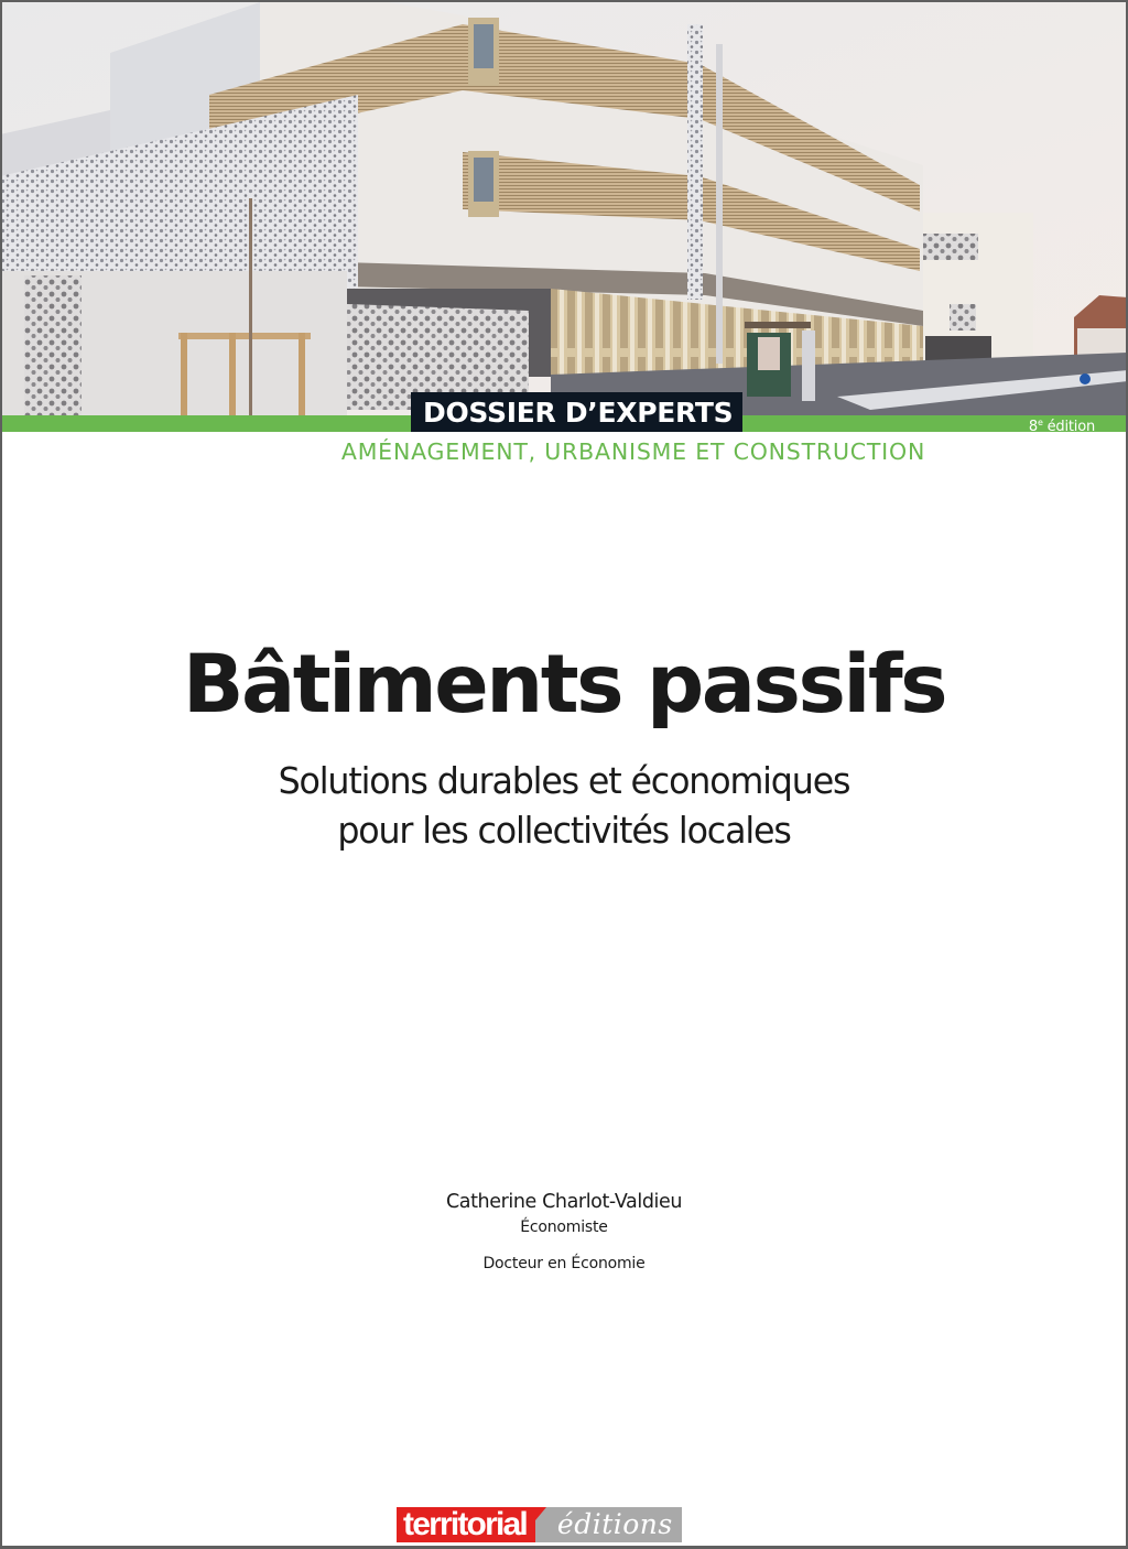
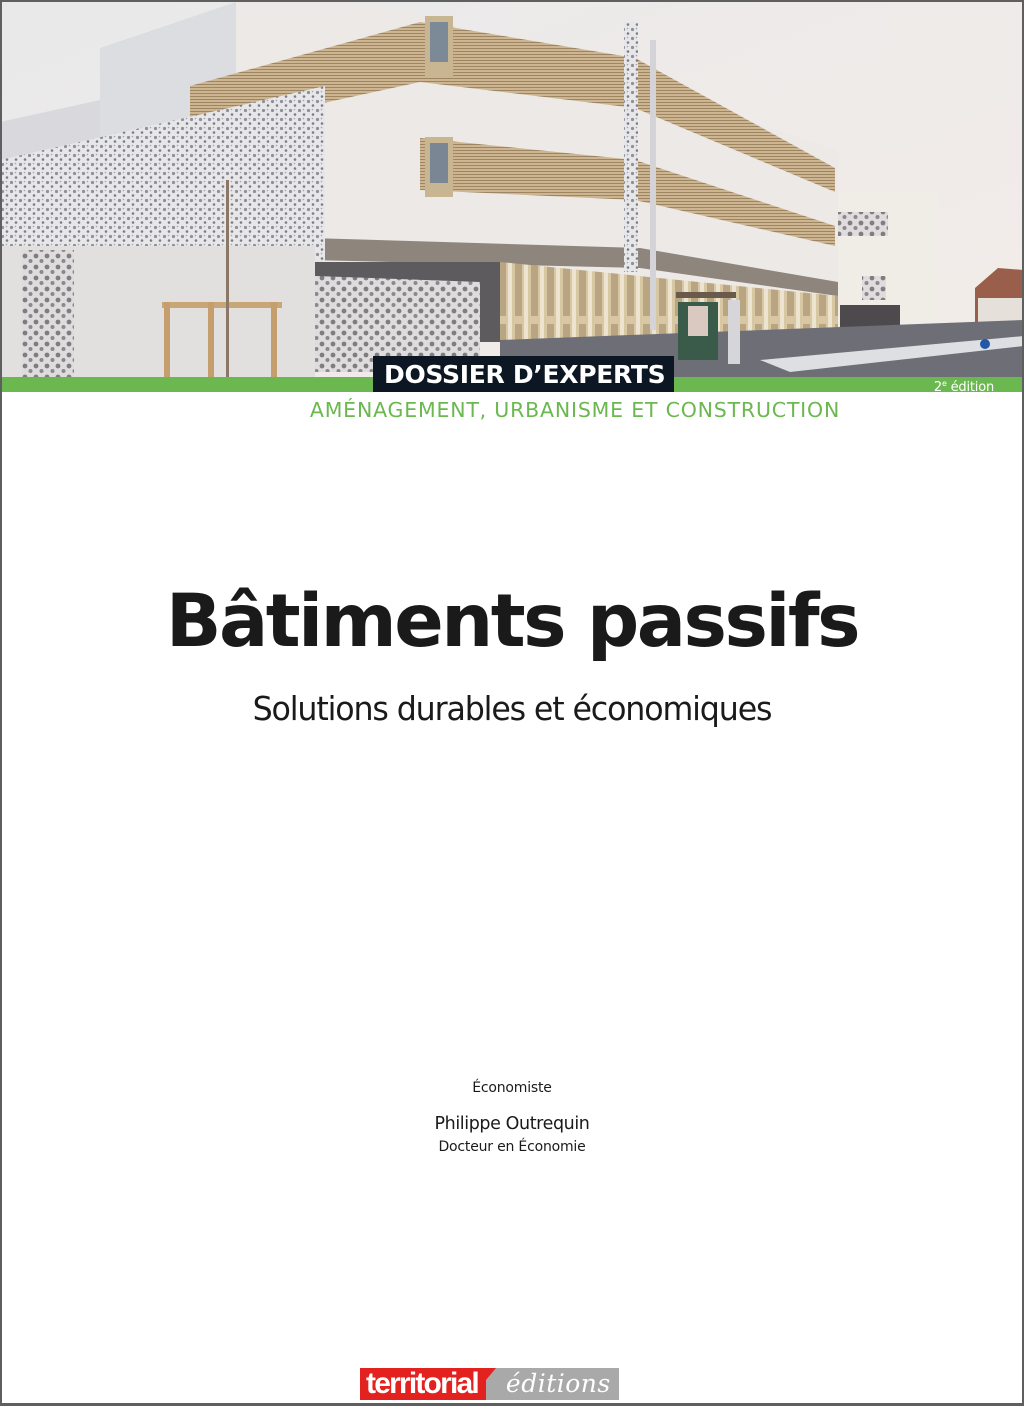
  DOSSIER D’EXPERTS
- 8e édition
+ 2e édition
  AMÉNAGEMENT, URBANISME ET CONSTRUCTION
  Bâtiments passifs
  Solutions durables et économiques
- pour les collectivités locales
- Catherine Charlot-Valdieu
  Économiste
+ Philippe Outrequin
  Docteur en Économie
  territorial
  éditions
